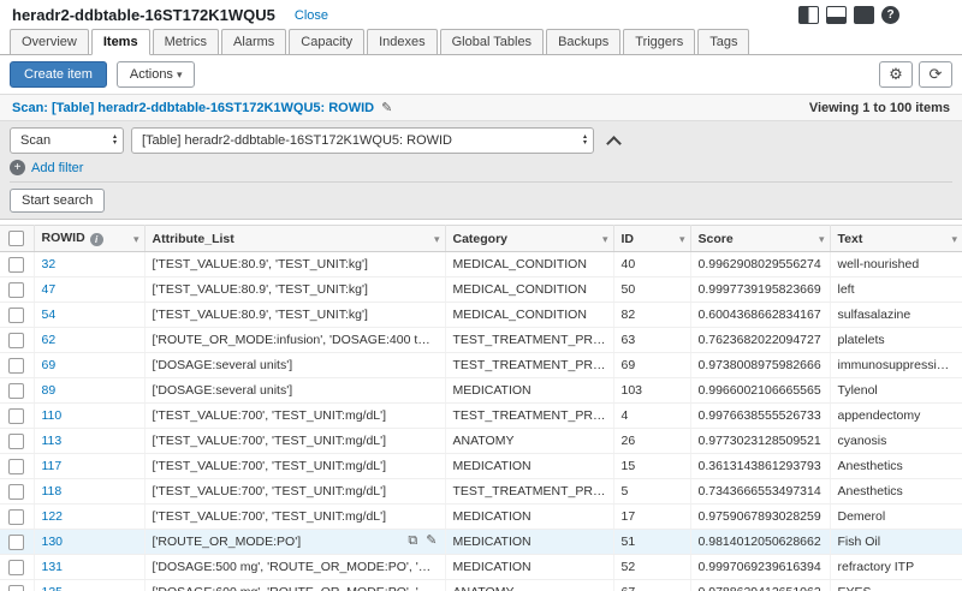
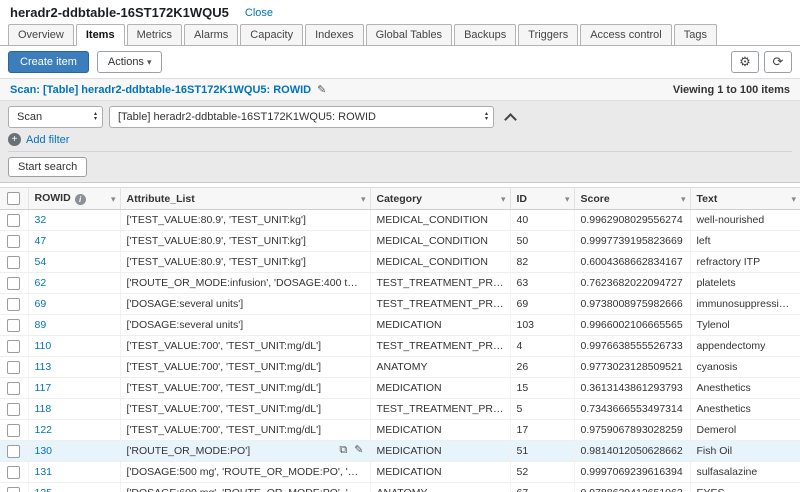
  heradr2-ddbtable-16ST172K1WQU5
  Close
- ?
  Overview
  Items
  Metrics
  Alarms
  Capacity
  Indexes
  Global Tables
  Backups
  Triggers
+ Access control
  Tags
  Create item
  Actions ▾
  ⚙
  ⟳
  Scan: [Table] heradr2-ddbtable-16ST172K1WQU5: ROWID
  ✎
  Viewing 1 to 100 items
  Scan
  [Table] heradr2-ddbtable-16ST172K1WQU5: ROWID
  +
  Add filter
  Start search
  	ROWID i ▾	Attribute_List ▾	Category ▾	ID ▾	Score ▾	Text ▾
  	32	['TEST_VALUE:80.9', 'TEST_UNIT:kg']	MEDICAL_CONDITION	40	0.9962908029556274	well-nourished
  	47	['TEST_VALUE:80.9', 'TEST_UNIT:kg']	MEDICAL_CONDITION	50	0.9997739195823669	left
- 	54	['TEST_VALUE:80.9', 'TEST_UNIT:kg']	MEDICAL_CONDITION	82	0.6004368662834167	sulfasalazine
+ 	54	['TEST_VALUE:80.9', 'TEST_UNIT:kg']	MEDICAL_CONDITION	82	0.6004368662834167	refractory ITP
  	62	['ROUTE_OR_MODE:infusion', 'DOSAGE:400 to 50	TEST_TREATMENT_PROC	63	0.7623682022094727	platelets
  	69	['DOSAGE:several units']	TEST_TREATMENT_PROC	69	0.9738008975982666	immunosuppressive re
  	89	['DOSAGE:several units']	MEDICATION	103	0.9966002106665565	Tylenol
  	110	['TEST_VALUE:700', 'TEST_UNIT:mg/dL']	TEST_TREATMENT_PROC	4	0.9976638555526733	appendectomy
  	113	['TEST_VALUE:700', 'TEST_UNIT:mg/dL']	ANATOMY	26	0.9773023128509521	cyanosis
  	117	['TEST_VALUE:700', 'TEST_UNIT:mg/dL']	MEDICATION	15	0.3613143861293793	Anesthetics
  	118	['TEST_VALUE:700', 'TEST_UNIT:mg/dL']	TEST_TREATMENT_PROC	5	0.7343666553497314	Anesthetics
  	122	['TEST_VALUE:700', 'TEST_UNIT:mg/dL']	MEDICATION	17	0.9759067893028259	Demerol
  	130	['ROUTE_OR_MODE:PO'] ⧉ ✎	MEDICATION	51	0.9814012050628662	Fish Oil
- 	131	['DOSAGE:500 mg', 'ROUTE_OR_MODE:PO', 'FRE	MEDICATION	52	0.9997069239616394	refractory ITP
+ 	131	['DOSAGE:500 mg', 'ROUTE_OR_MODE:PO', 'FRE	MEDICATION	52	0.9997069239616394	sulfasalazine
